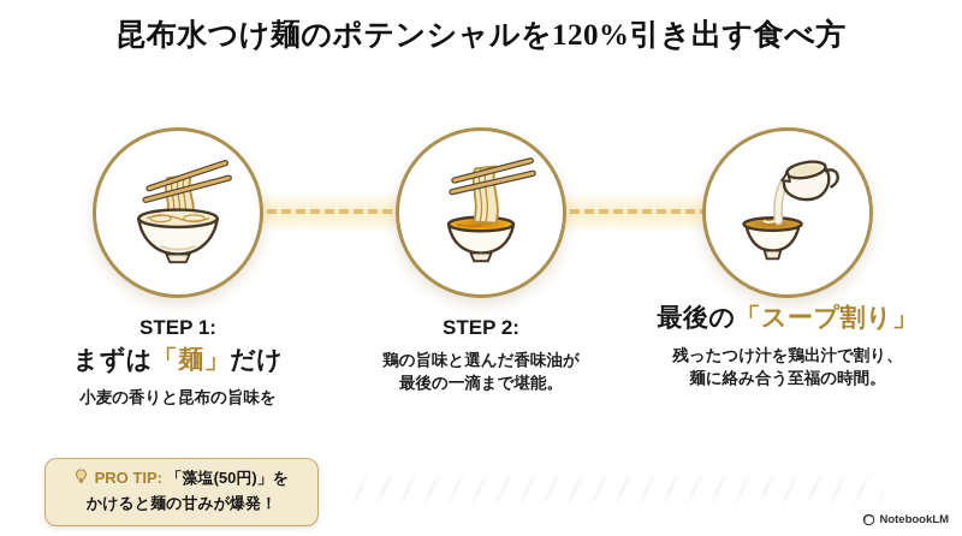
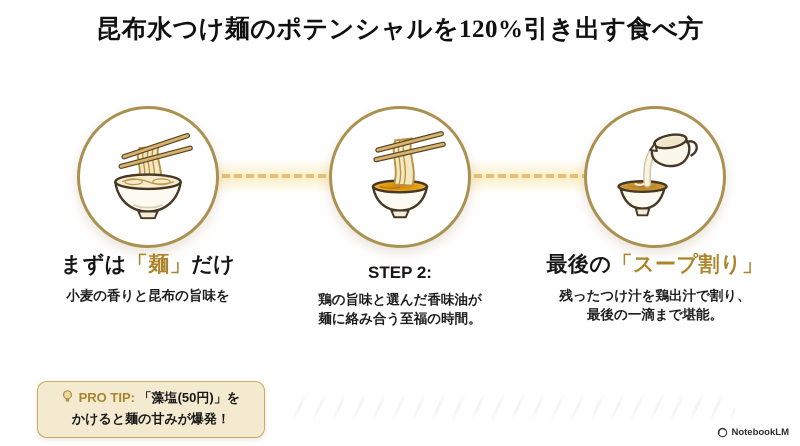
  昆布水つけ麺のポテンシャルを120%引き出す食べ方
- STEP 1:
  まずは「麺」だけ
  小麦の香りと昆布の旨味を
  STEP 2:
  鶏の旨味と選んだ香味油が
- 最後の一滴まで堪能。
+ 麺に絡み合う至福の時間。
  最後の「スープ割り」
  残ったつけ汁を鶏出汁で割り、
- 麺に絡み合う至福の時間。
+ 最後の一滴まで堪能。
  PRO TIP: 「藻塩(50円)」を
  かけると麺の甘みが爆発！
  NotebookLM
